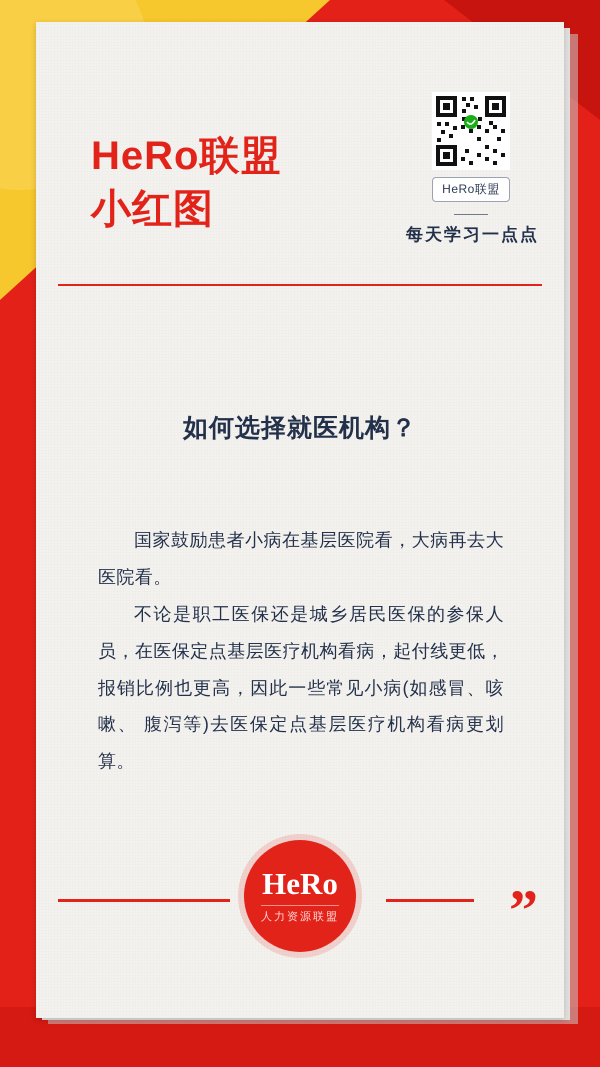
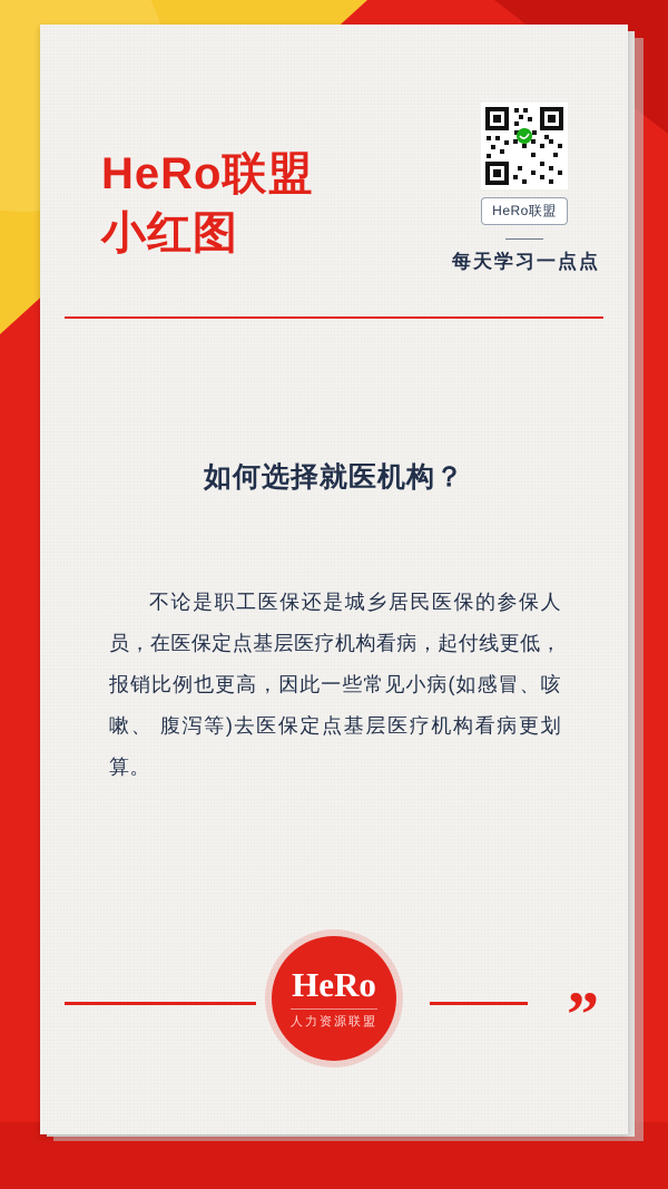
  HeRo联盟
  小红图
  HeRo联盟
  每天学习一点点
  如何选择就医机构？
- 国家鼓励患者小病在基层医院看，大病再去大医院看。
  不论是职工医保还是城乡居民医保的参保人员，在医保定点基层医疗机构看病，起付线更低，报销比例也更高，因此一些常见小病(如感冒、咳嗽、 腹泻等)去医保定点基层医疗机构看病更划算。
  ”
  HeRo
  人力资源联盟
